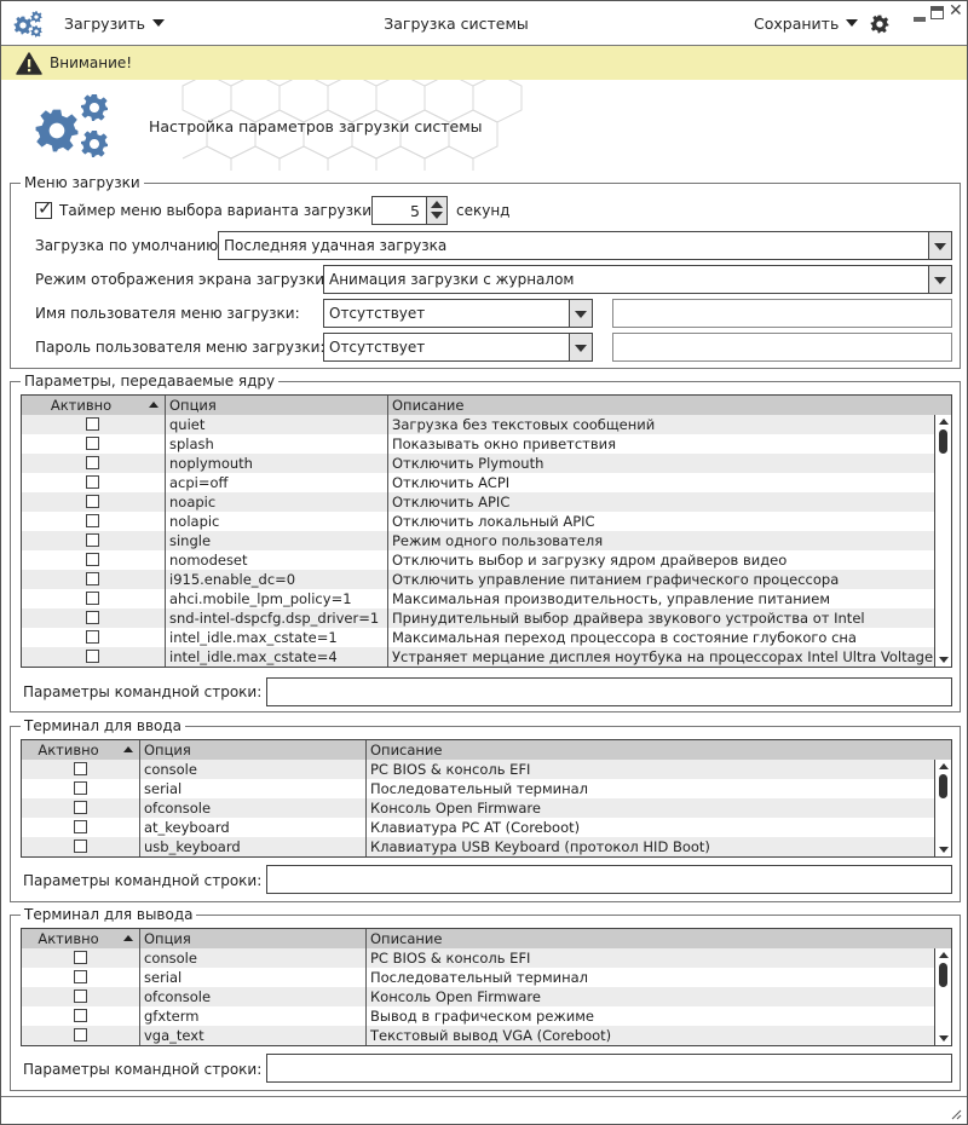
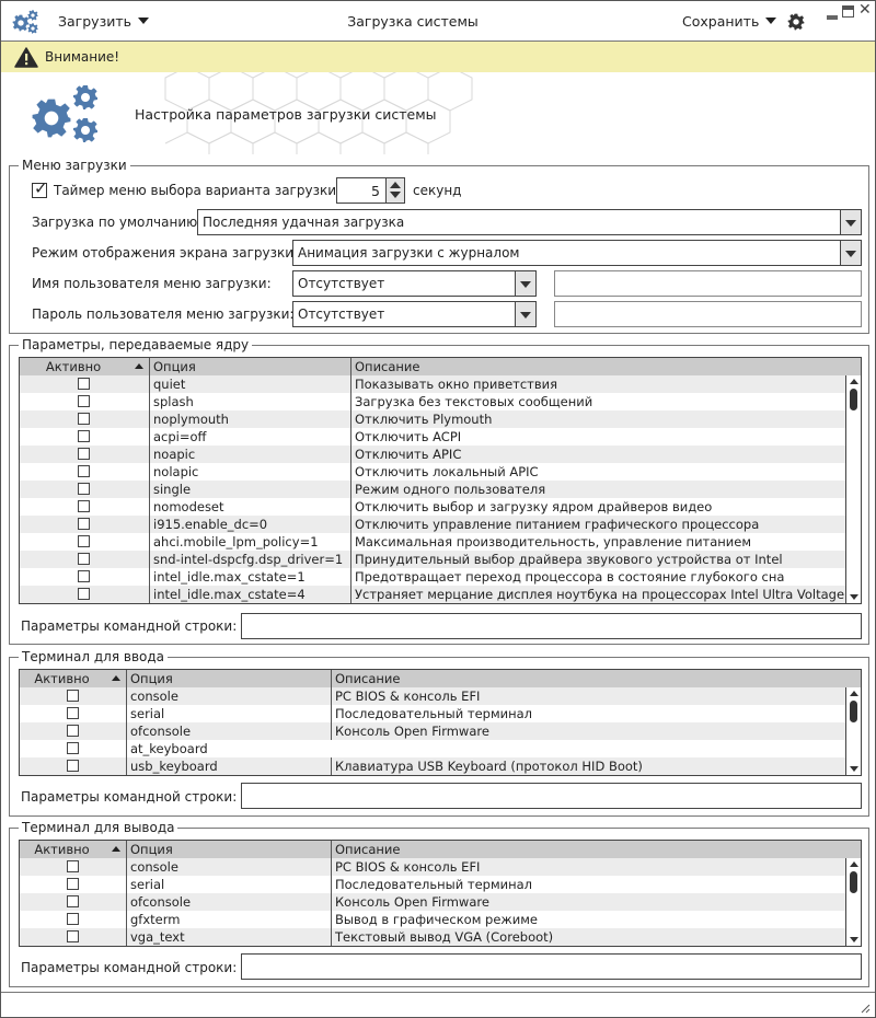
  Загрузить
  Загрузка системы
  Сохранить
  ✕
  Внимание!
  Настройка параметров загрузки системы
  Меню загрузки
  ✓
  Таймер меню выбора варианта загрузки
  5
  секунд
  Загрузка по умолчанию
  Последняя удачная загрузка
  Режим отображения экрана загрузки
  Анимация загрузки с журналом
  Имя пользователя меню загрузки:
  Отсутствует
  Пароль пользователя меню загрузки
  Отсутствует
  Параметры, передаваемые ядру
  Активно
  Опция
  Описание
  quiet
- Загрузка без текстовых сообщений
+ Показывать окно приветствия
  splash
- Показывать окно приветствия
+ Загрузка без текстовых сообщений
  noplymouth
  Отключить Plymouth
  acpi=off
  Отключить ACPI
  noapic
  Отключить APIC
  nolapic
  Отключить локальный APIC
  single
  Режим одного пользователя
  nomodeset
  Отключить выбор и загрузку ядром драйверов видео
  i915.enable_dc=0
  Отключить управление питанием графического процессора
  ahci.mobile_lpm_policy=1
  Максимальная производительность, управление питанием
  snd-intel-dspcfg.dsp_driver=1
  Принудительный выбор драйвера звукового устройства от Intel
  intel_idle.max_cstate=1
- Максимальная переход процессора в состояние глубокого сна
+ Предотвращает переход процессора в состояние глубокого сна
  intel_idle.max_cstate=4
  Устраняет мерцание дисплея ноутбука на процессорах Intel Ultra Voltage
  Параметры командной строки:
  Терминал для ввода
  Активно
  Опция
  Описание
  console
  PC BIOS & консоль EFI
  serial
  Последовательный терминал
  ofconsole
  Консоль Open Firmware
  at_keyboard
- Клавиатура PC AT (Coreboot)
  usb_keyboard
  Клавиатура USB Keyboard (протокол HID Boot)
  Параметры командной строки:
  Терминал для вывода
  Активно
  Опция
  Описание
  console
  PC BIOS & консоль EFI
  serial
  Последовательный терминал
  ofconsole
  Консоль Open Firmware
  gfxterm
  Вывод в графическом режиме
  vga_text
  Текстовый вывод VGA (Coreboot)
  Параметры командной строки:
